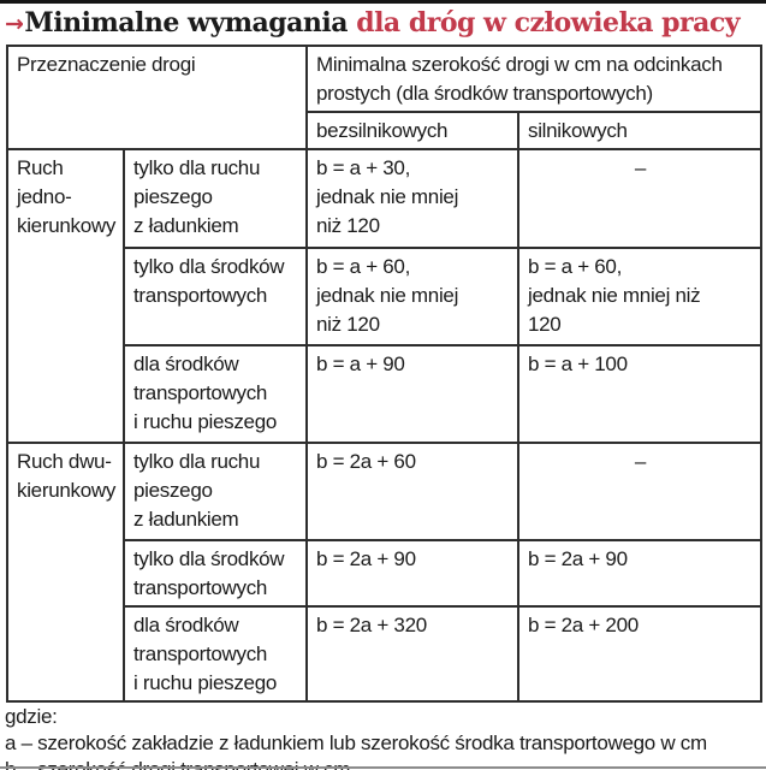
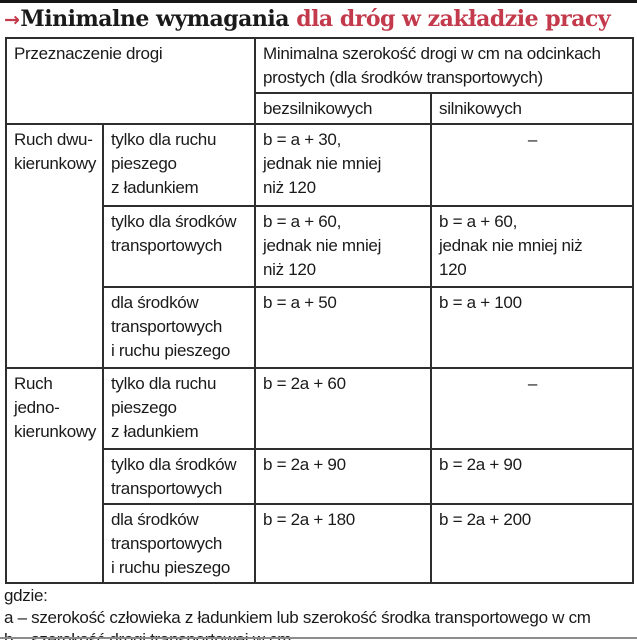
- →Minimalne wymagania dla dróg w człowieka pracy
+ →Minimalne wymagania dla dróg w zakładzie pracy
  Przeznaczenie drogi	Minimalna szerokość drogi w cm na odcinkach prostych (dla środków transportowych)
  bezsilnikowych	silnikowych
- Ruch jedno- kierunkowy	tylko dla ruchu pieszego z ładunkiem	b = a + 30, jednak nie mniej niż 120	–
+ Ruch dwu- kierunkowy	tylko dla ruchu pieszego z ładunkiem	b = a + 30, jednak nie mniej niż 120	–
  tylko dla środków transportowych	b = a + 60, jednak nie mniej niż 120	b = a + 60, jednak nie mniej niż 120
- dla środków transportowych i ruchu pieszego	b = a + 90	b = a + 100
+ dla środków transportowych i ruchu pieszego	b = a + 50	b = a + 100
- Ruch dwu- kierunkowy	tylko dla ruchu pieszego z ładunkiem	b = 2a + 60	–
+ Ruch jedno- kierunkowy	tylko dla ruchu pieszego z ładunkiem	b = 2a + 60	–
  tylko dla środków transportowych	b = 2a + 90	b = 2a + 90
- dla środków transportowych i ruchu pieszego	b = 2a + 320	b = 2a + 200
+ dla środków transportowych i ruchu pieszego	b = 2a + 180	b = 2a + 200
  gdzie:
- a – szerokość zakładzie z ładunkiem lub szerokość środka transportowego w cm
+ a – szerokość człowieka z ładunkiem lub szerokość środka transportowego w cm
